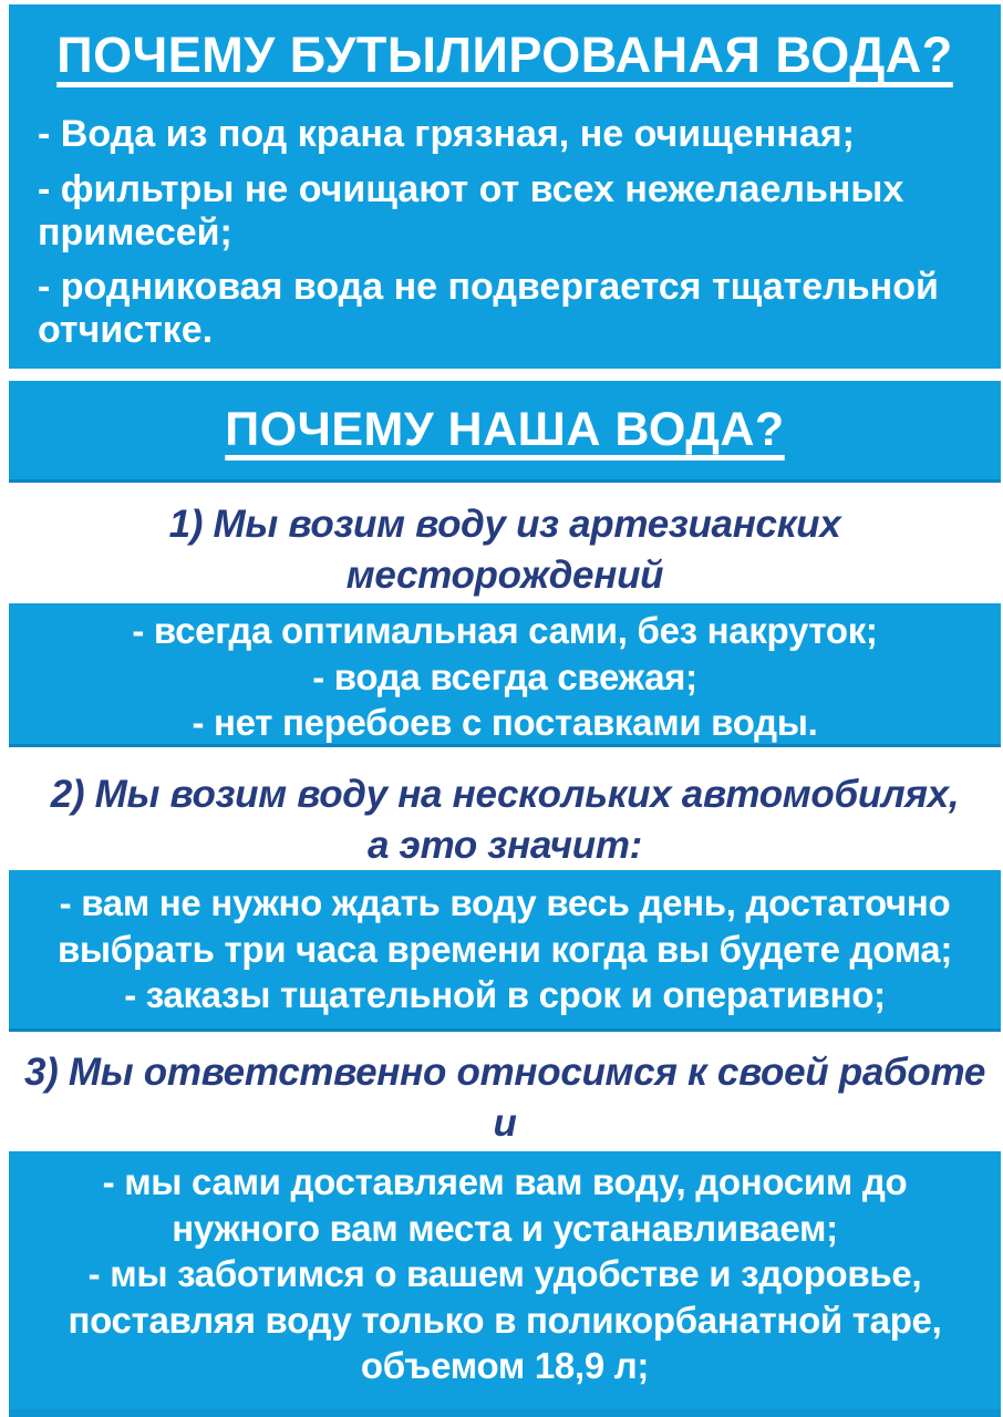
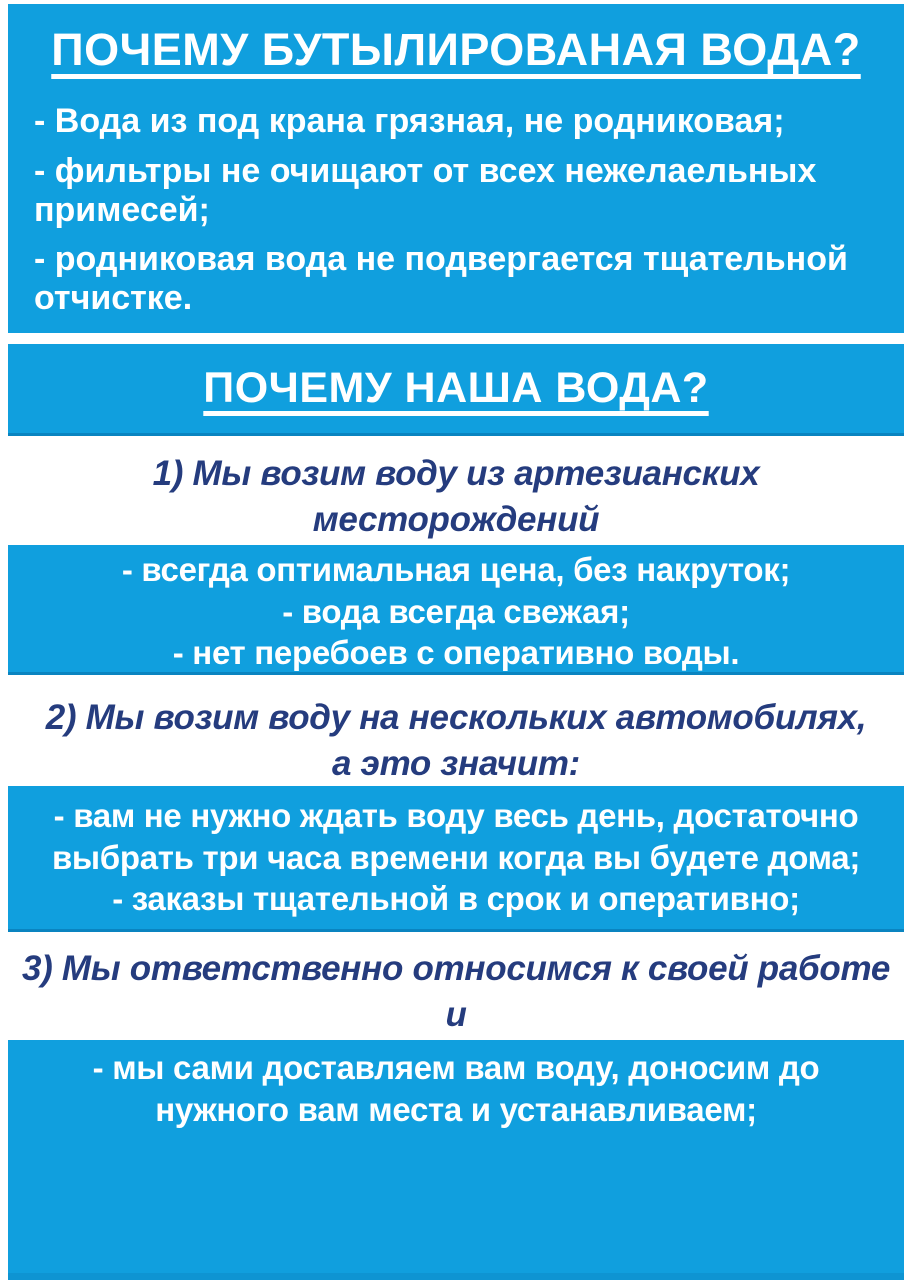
  ПОЧЕМУ БУТЫЛИРОВАНАЯ ВОДА?
- - Вода из под крана грязная, не очищенная;
+ - Вода из под крана грязная, не родниковая;
  - фильтры не очищают от всех нежелаельных
  примесей;
  - родниковая вода не подвергается тщательной
  отчистке.
  ПОЧЕМУ НАША ВОДА?
  1) Мы возим воду из артезианских месторождений
- - всегда оптимальная сами, без накруток;
+ - всегда оптимальная цена, без накруток;
  - вода всегда свежая;
- - нет перебоев с поставками воды.
+ - нет перебоев с оперативно воды.
  2) Мы возим воду на нескольких автомобилях,
  а это значит:
  - вам не нужно ждать воду весь день, достаточно
  выбрать три часа времени когда вы будете дома;
  - заказы тщательной в срок и оперативно;
  3) Мы ответственно относимся к своей работе и
  - мы сами доставляем вам воду, доносим до
  нужного вам места и устанавливаем;
- - мы заботимся о вашем удобстве и здоровье,
- поставляя воду только в поликорбанатной таре,
- объемом 18,9 л;
